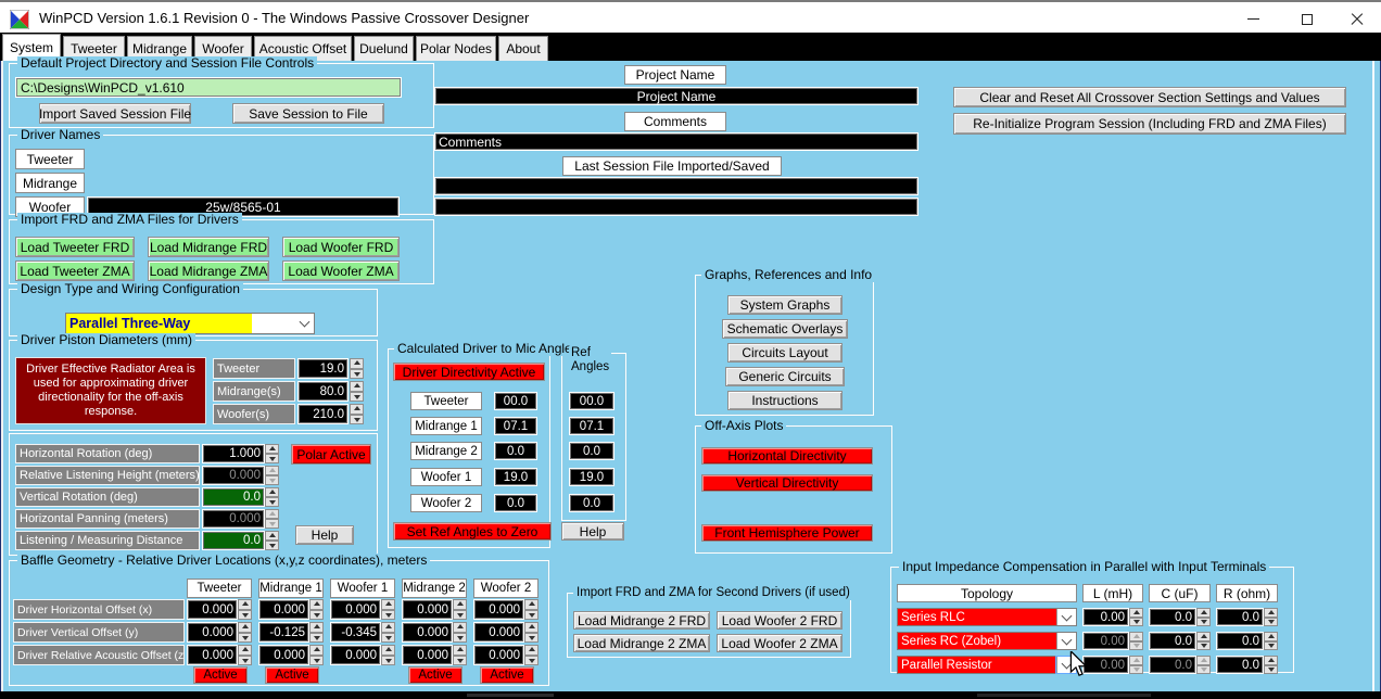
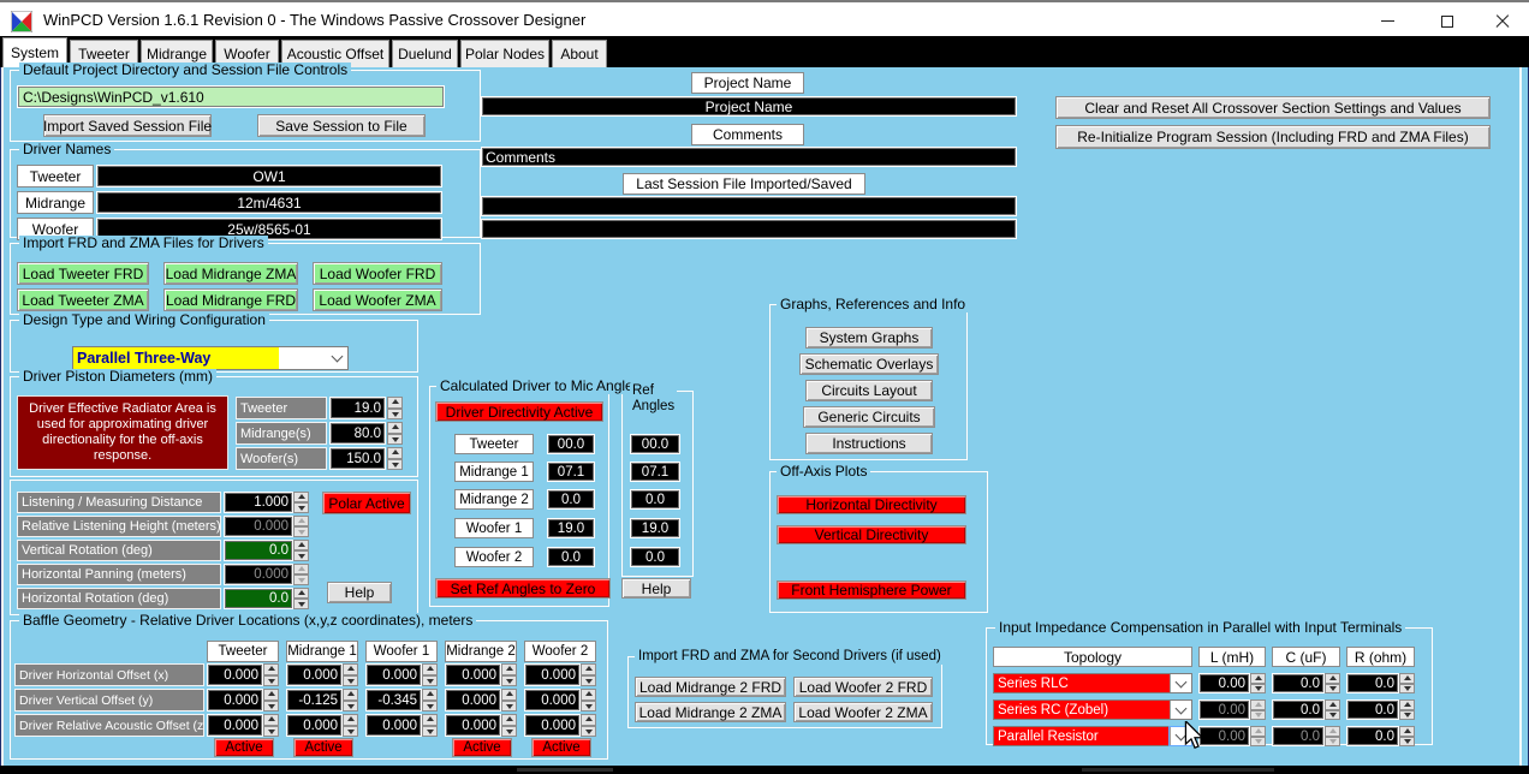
  WinPCD Version 1.6.1 Revision 0 - The Windows Passive Crossover Designer
  System
  Tweeter
  Midrange
  Woofer
  Acoustic Offset
  Duelund
  Polar Nodes
  About
  Default Project Directory and Session File Controls
  C:\Designs\WinPCD_v1.610
  Import Saved Session File
  Save Session to File
  Driver Names
  Tweeter
+ OW1
  Midrange
+ 12m/4631
  Woofer
  25w/8565-01
  Import FRD and ZMA Files for Drivers
  Load Tweeter FRD
- Load Midrange FRD
+ Load Midrange ZMA
  Load Woofer FRD
  Load Tweeter ZMA
- Load Midrange ZMA
+ Load Midrange FRD
  Load Woofer ZMA
  Design Type and Wiring Configuration
  Parallel Three-Way
  Driver Piston Diameters (mm)
  Driver Effective Radiator Area is used for approximating driver directionality for the off-axis response.
  Tweeter
  19.0
  Midrange(s)
  80.0
  Woofer(s)
- 210.0
+ 150.0
- Horizontal Rotation (deg)
+ Listening / Measuring Distance
  1.000
  Relative Listening Height (meters)
  0.000
  Vertical Rotation (deg)
  0.0
  Horizontal Panning (meters)
  0.000
- Listening / Measuring Distance
+ Horizontal Rotation (deg)
  0.0
  Polar Active
  Help
  Baffle Geometry - Relative Driver Locations (x,y,z coordinates), meters
  Tweeter
  Midrange 1
  Woofer 1
  Midrange 2
  Woofer 2
  Driver Horizontal Offset (x)
  0.000
  0.000
  0.000
  0.000
  0.000
  Driver Vertical Offset (y)
  0.000
  -0.125
  -0.345
  0.000
  0.000
  Driver Relative Acoustic Offset (z
  0.000
  0.000
  0.000
  0.000
  0.000
  Active
  Active
  Active
  Active
  Project Name
  Project Name
  Comments
  Comments
  Last Session File Imported/Saved
  Clear and Reset All Crossover Section Settings and Values
  Re-Initialize Program Session (Including FRD and ZMA Files)
  Calculated Driver to Mic Angl
  Driver Directivity Active
  Tweeter
  00.0
  Midrange 1
  07.1
  Midrange 2
  0.0
  Woofer 1
  19.0
  Woofer 2
  0.0
  Set Ref Angles to Zero
  Ref
  Angles
  00.0
  07.1
  0.0
  19.0
  0.0
  Help
  Graphs, References and Info
  System Graphs
  Schematic Overlays
  Circuits Layout
  Generic Circuits
  Instructions
  Off-Axis Plots
  Horizontal Directivity
  Vertical Directivity
  Front Hemisphere Power
  Import FRD and ZMA for Second Drivers (if used)
  Load Midrange 2 FRD
  Load Woofer 2 FRD
  Load Midrange 2 ZMA
  Load Woofer 2 ZMA
  Input Impedance Compensation in Parallel with Input Terminals
  Topology
  L (mH)
  C (uF)
  R (ohm)
  Series RLC
  0.00
  0.0
  0.0
  Series RC (Zobel)
  0.00
  0.0
  0.0
  Parallel Resistor
  0.00
  0.0
  0.0
